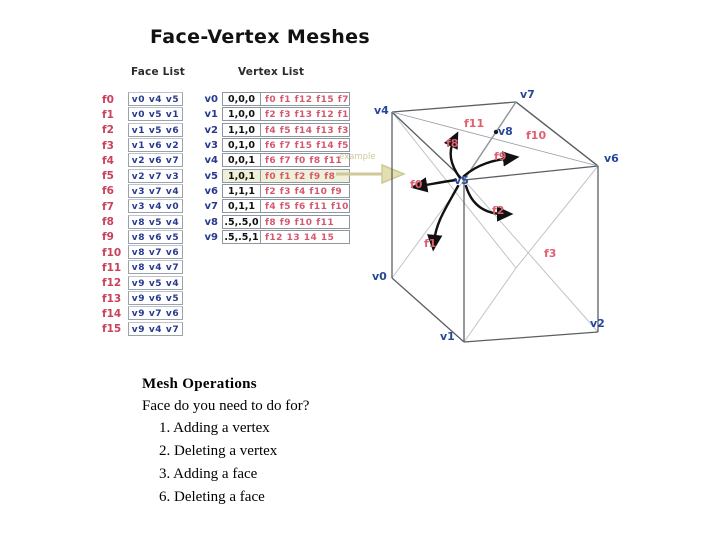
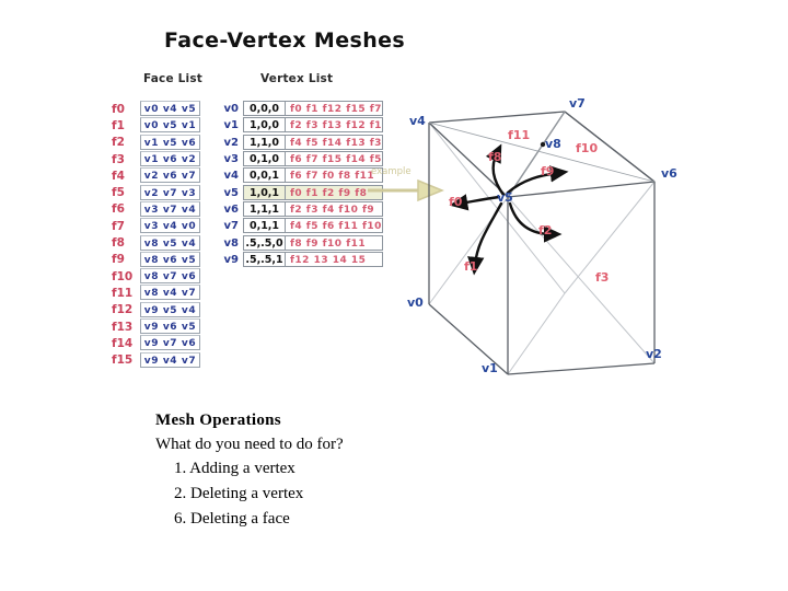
  Face-Vertex Meshes
  Face List
  Vertex List
  f0
  v0 v4 v5
  f1
  v0 v5 v1
  f2
  v1 v5 v6
  f3
  v1 v6 v2
  f4
  v2 v6 v7
  f5
  v2 v7 v3
  f6
  v3 v7 v4
  f7
  v3 v4 v0
  f8
  v8 v5 v4
  f9
  v8 v6 v5
  f10
  v8 v7 v6
  f11
  v8 v4 v7
  f12
  v9 v5 v4
  f13
  v9 v6 v5
  f14
  v9 v7 v6
  f15
  v9 v4 v7
  v0
  0,0,0
  f0 f1 f12 f15 f7
  v1
  1,0,0
  f2 f3 f13 f12 f1
  v2
  1,1,0
  f4 f5 f14 f13 f3
  v3
  0,1,0
  f6 f7 f15 f14 f5
  v4
  0,0,1
  f6 f7 f0 f8 f11
  v5
  1,0,1
  f0 f1 f2 f9 f8
  v6
  1,1,1
  f2 f3 f4 f10 f9
  v7
  0,1,1
  f4 f5 f6 f11 f10
  v8
  .5,.5,0
  f8 f9 f10 f11
  v9
  .5,.5,1
  f12 13 14 15
  example
  v4
  v7
  v6
  v8
  v5
  v0
  v1
  v2
  f11
  f10
  f8
  f9
  f0
  f1
  f2
  f3
  Mesh Operations
- Face do you need to do for?
+ What do you need to do for?
  1. Adding a vertex
  2. Deleting a vertex
- 3. Adding a face
  6. Deleting a face
